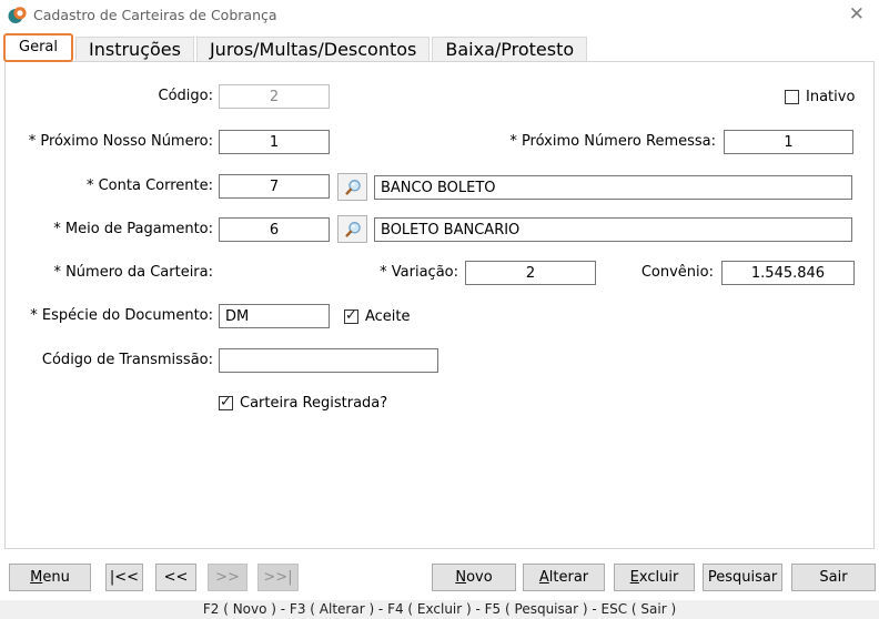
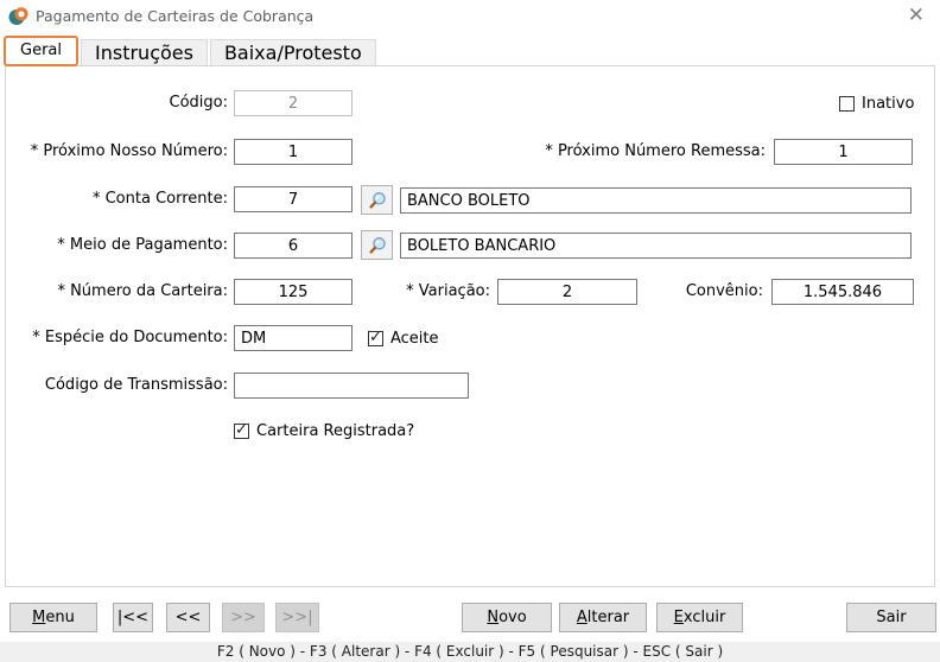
- Cadastro de Carteiras de Cobrança
+ Pagamento de Carteiras de Cobrança
  ✕
  Geral
  Instruções
- Juros/Multas/Descontos
  Baixa/Protesto
  Código:
  2
  Inativo
  * Próximo Nosso Número:
  1
  * Próximo Número Remessa:
  1
  * Conta Corrente:
  7
  BANCO BOLETO
  * Meio de Pagamento:
  6
  BOLETO BANCARIO
  * Número da Carteira:
+ 125
  * Variação:
  2
  Convênio:
  1.545.846
  * Espécie do Documento:
  DM
  Aceite
  Código de Transmissão:
  Carteira Registrada?
  Menu
  |<<
  <<
  >>
  >>|
  Novo
  Alterar
  Excluir
- Pesquisar
  Sair
  F2 ( Novo ) - F3 ( Alterar ) - F4 ( Excluir ) - F5 ( Pesquisar ) - ESC ( Sair )
